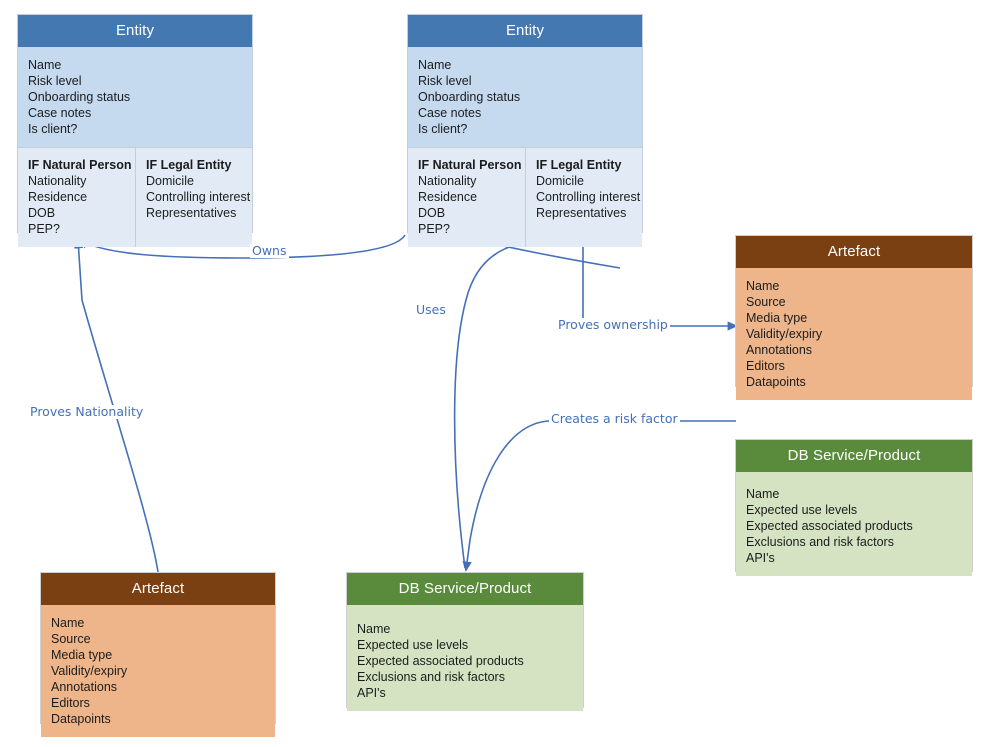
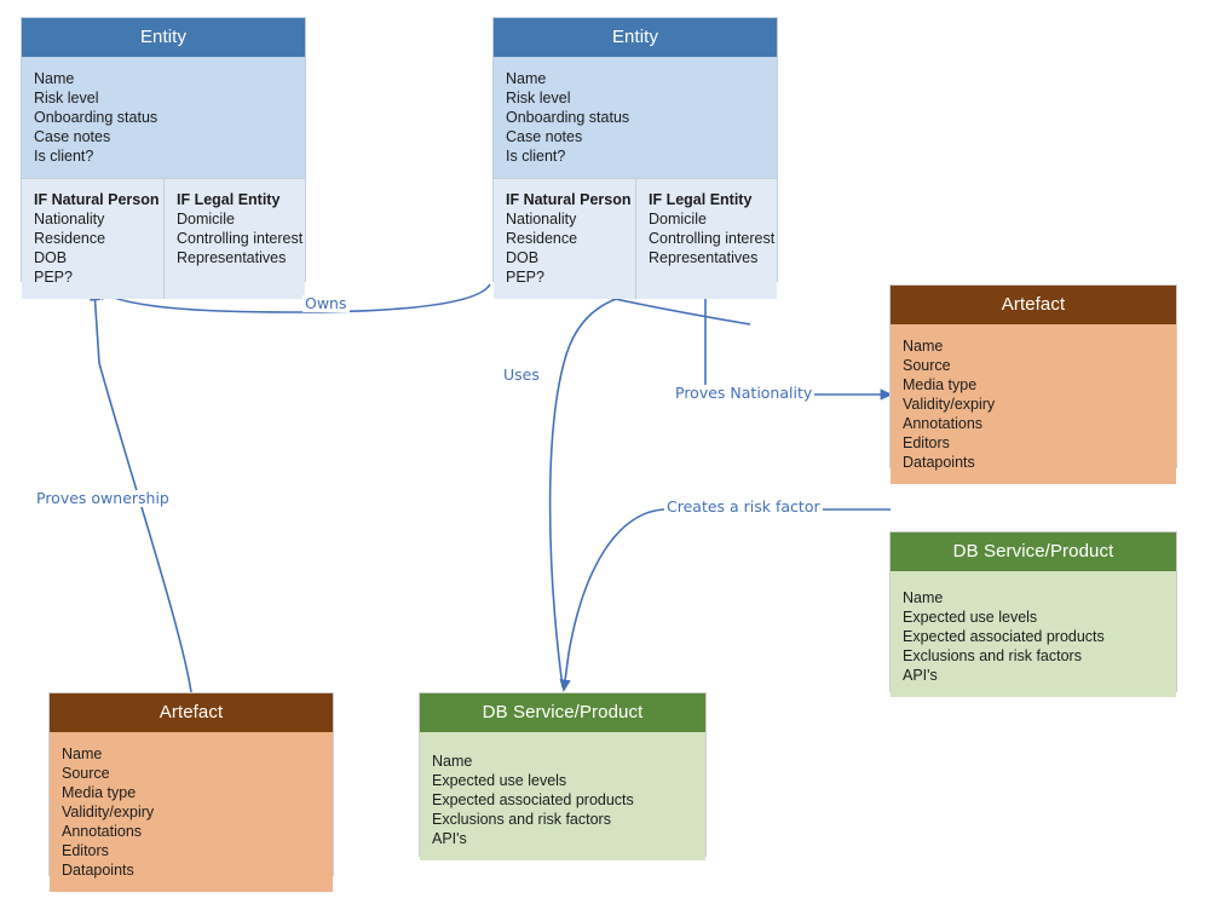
  Entity
  Name
  Risk level
  Onboarding status
  Case notes
  Is client?
  IF Natural Person
  Nationality
  Residence
  DOB
  PEP?
  IF Legal Entity
  Domicile
  Controlling interest
  Representatives
  Entity
  Name
  Risk level
  Onboarding status
  Case notes
  Is client?
  IF Natural Person
  Nationality
  Residence
  DOB
  PEP?
  IF Legal Entity
  Domicile
  Controlling interest
  Representatives
  Artefact
  Name
  Source
  Media type
  Validity/expiry
  Annotations
  Editors
  Datapoints
  DB Service/Product
  Name
  Expected use levels
  Expected associated products
  Exclusions and risk factors
  API's
  Artefact
  Name
  Source
  Media type
  Validity/expiry
  Annotations
  Editors
  Datapoints
  DB Service/Product
  Name
  Expected use levels
  Expected associated products
  Exclusions and risk factors
  API's
  Owns
  Uses
- Proves ownership
+ Proves Nationality
  Creates a risk factor
- Proves Nationality
+ Proves ownership
